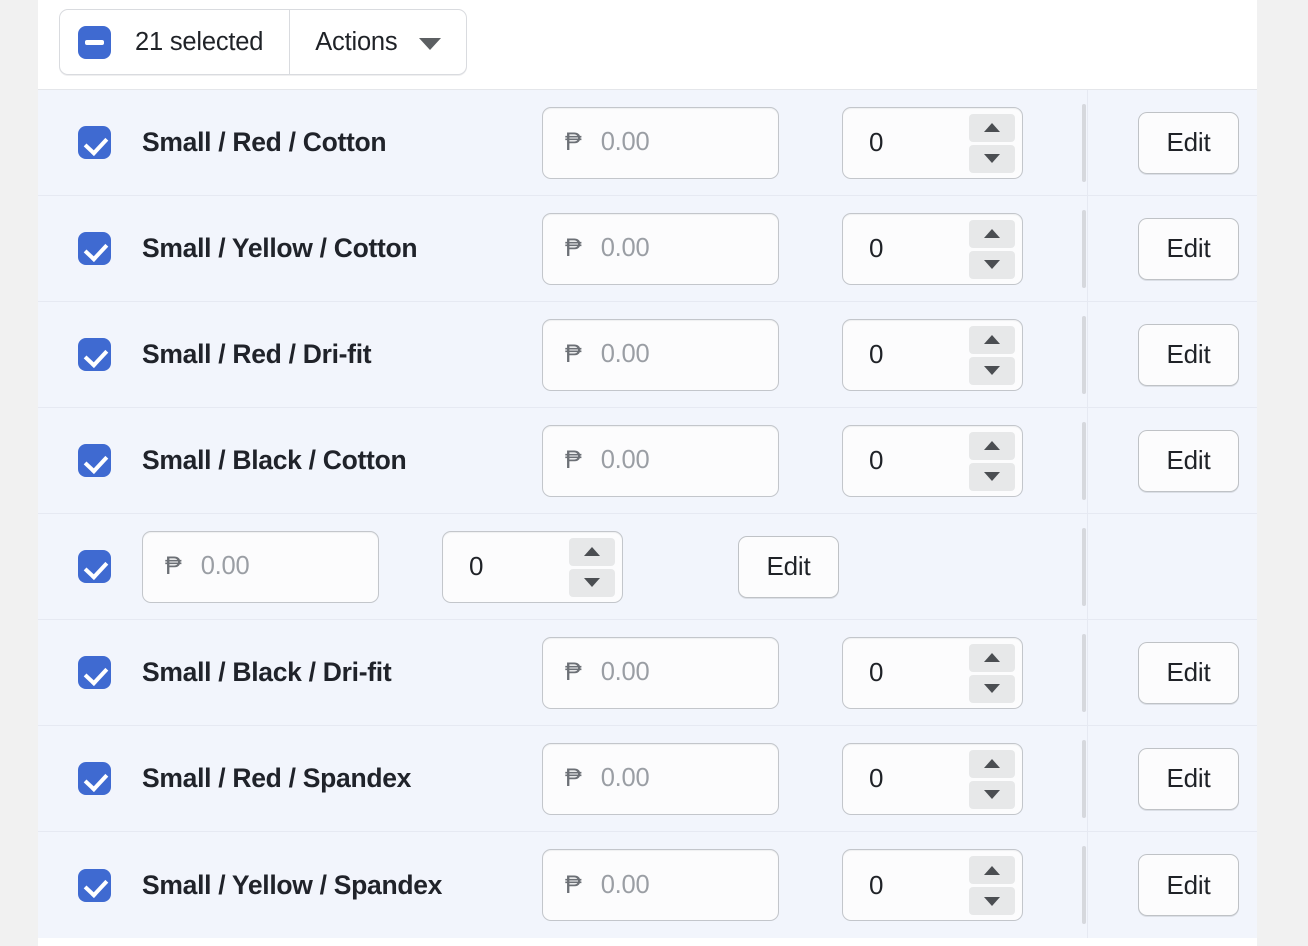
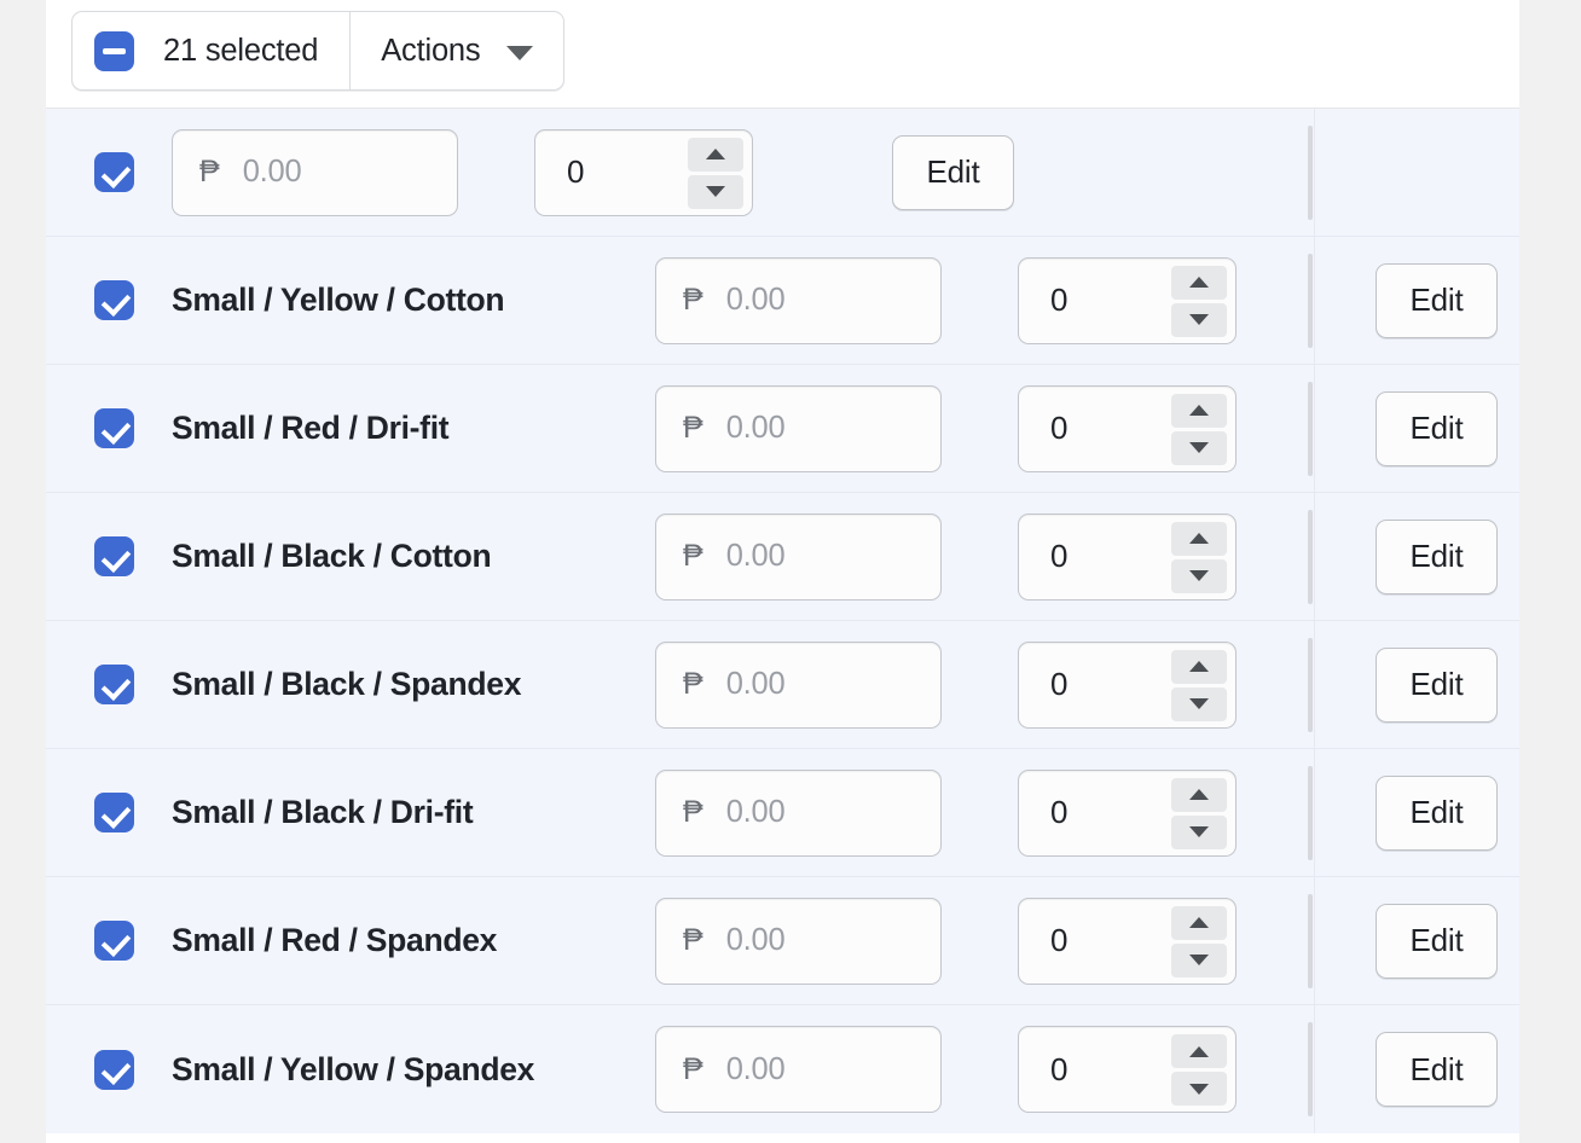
  21 selected
  Actions
- Small / Red / Cotton
  ₱
  0.00
  0
  Edit
  Small / Yellow / Cotton
  ₱
  0.00
  0
  Edit
  Small / Red / Dri-fit
  ₱
  0.00
  0
  Edit
  Small / Black / Cotton
  ₱
  0.00
  0
  Edit
+ Small / Black / Spandex
  ₱
  0.00
  0
  Edit
  Small / Black / Dri-fit
  ₱
  0.00
  0
  Edit
  Small / Red / Spandex
  ₱
  0.00
  0
  Edit
  Small / Yellow / Spandex
  ₱
  0.00
  0
  Edit
